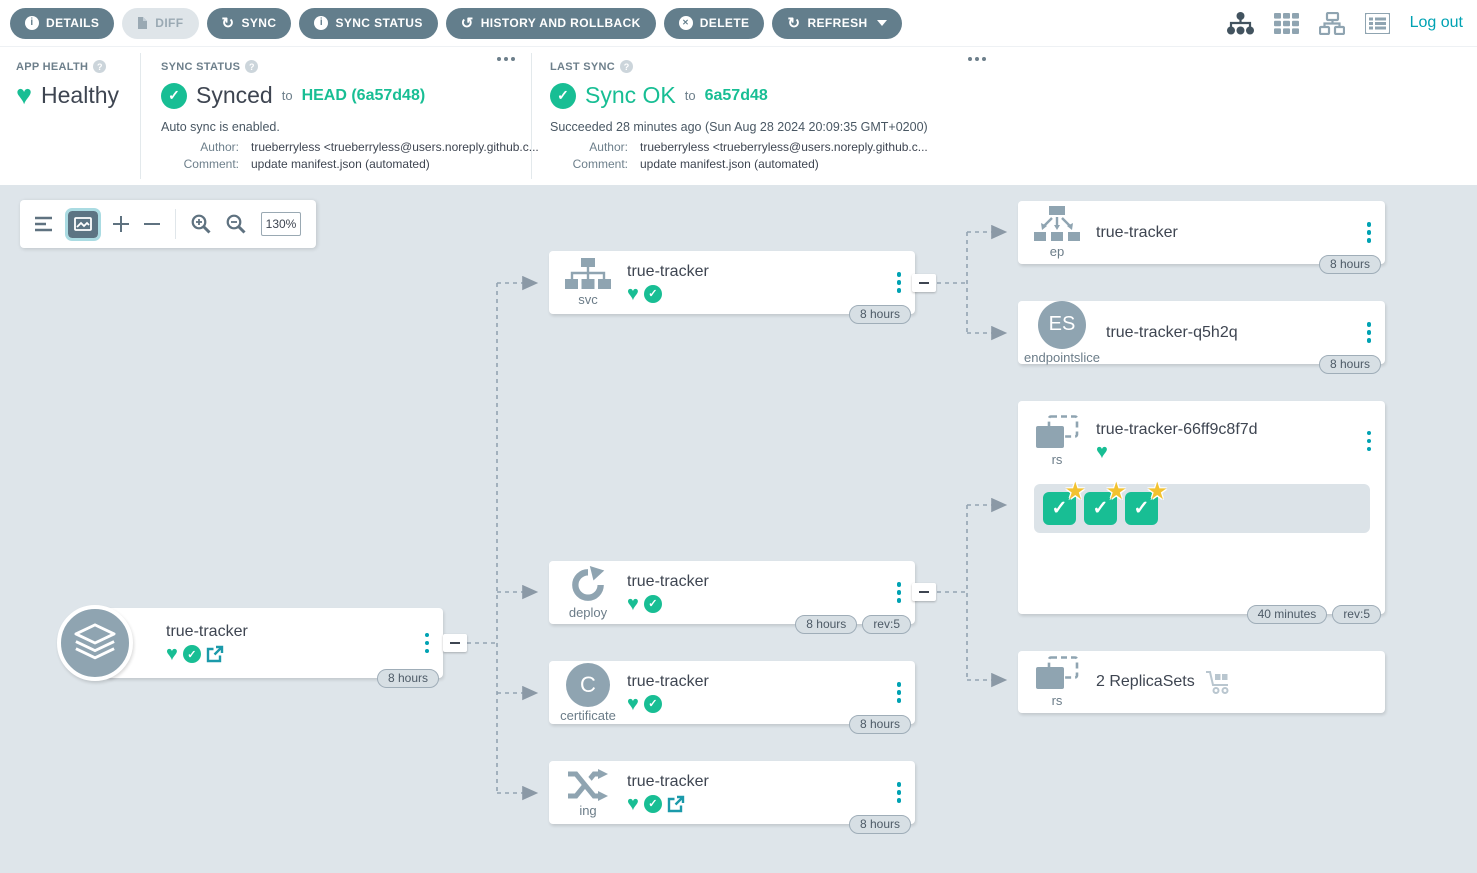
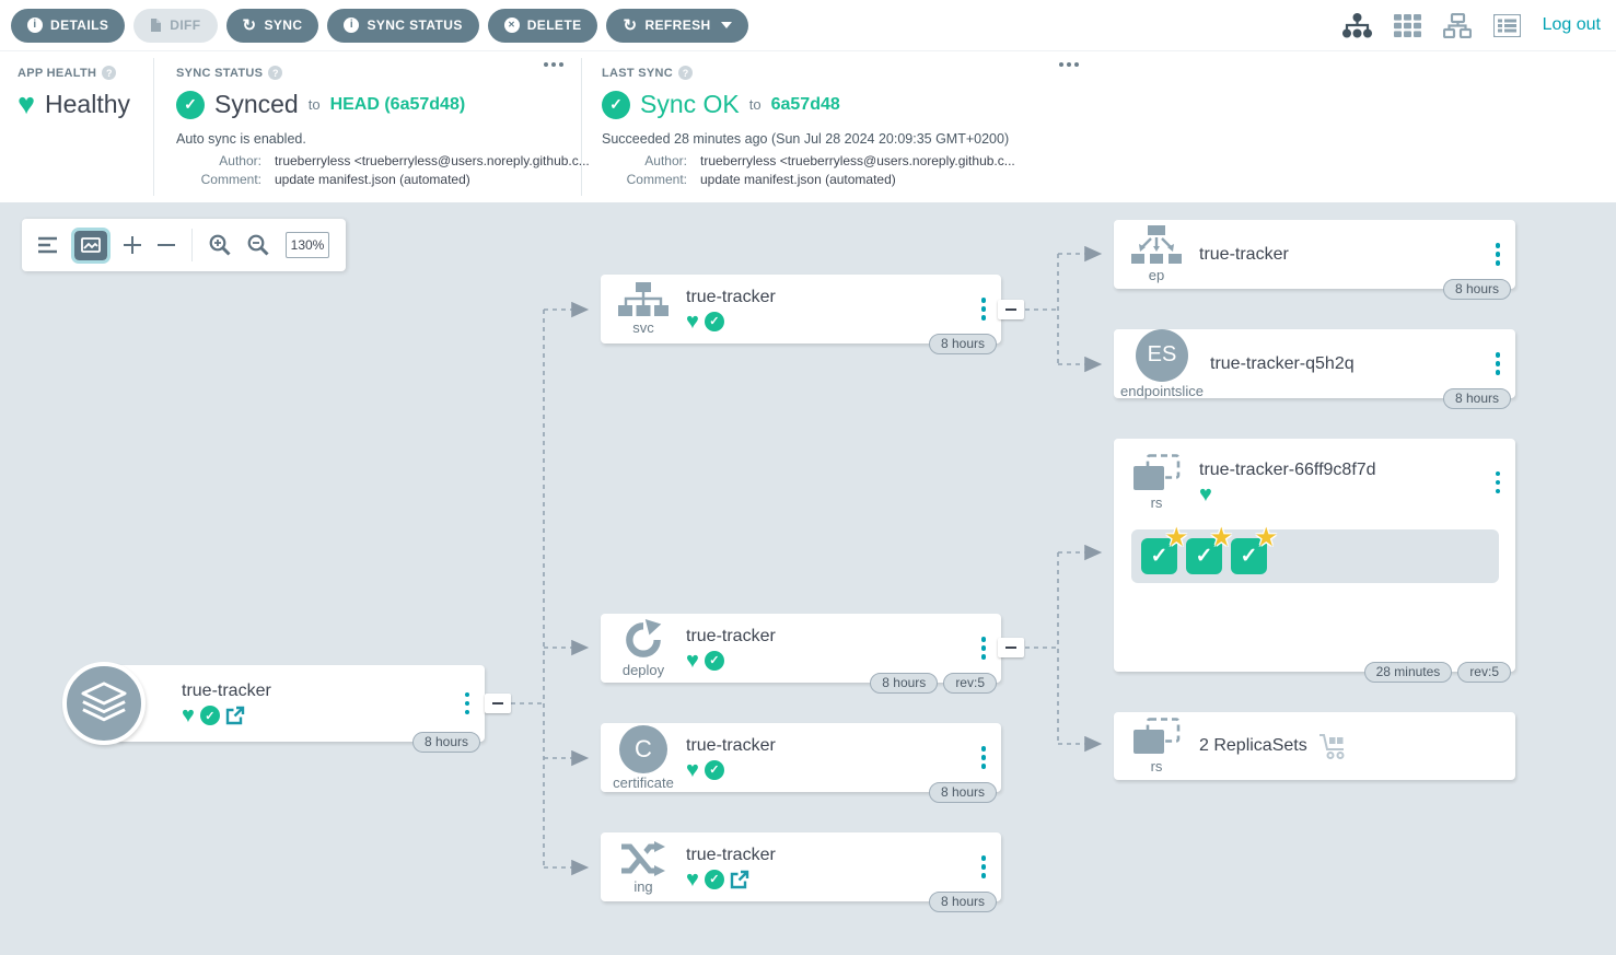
  i
  DETAILS
  DIFF
  ↻
  SYNC
  i
  SYNC STATUS
- ↺
- HISTORY AND ROLLBACK
  ✕
  DELETE
  ↻
  REFRESH
  Log out
  APP HEALTH
  ?
  ♥
  Healthy
  SYNC STATUS
  ?
  ✓
  Synced
  to
  HEAD (6a57d48)
  Auto sync is enabled.
  Author:
  trueberryless <trueberryless@users.noreply.github.c...
  Comment:
  update manifest.json (automated)
  LAST SYNC
  ?
  ✓
  Sync OK
  to
  6a57d48
- Succeeded 28 minutes ago (Sun Aug 28 2024 20:09:35 GMT+0200)
+ Succeeded 28 minutes ago (Sun Jul 28 2024 20:09:35 GMT+0200)
  Author:
  trueberryless <trueberryless@users.noreply.github.c...
  Comment:
  update manifest.json (automated)
  130%
  true-tracker
  ♥
  ✓
  8 hours
  svc
  true-tracker
  ♥
  ✓
  8 hours
  deploy
  true-tracker
  ♥
  ✓
  8 hours
  rev:5
  C
  certificate
  true-tracker
  ♥
  ✓
  8 hours
  ing
  true-tracker
  ♥
  ✓
  8 hours
  ep
  true-tracker
  8 hours
  ES
  endpointslice
  true-tracker-q5h2q
  8 hours
  rs
  true-tracker-66ff9c8f7d
  ♥
  ✓
  ★
  ✓
  ★
  ✓
  ★
- 40 minutes
+ 28 minutes
  rev:5
  rs
  2 ReplicaSets
